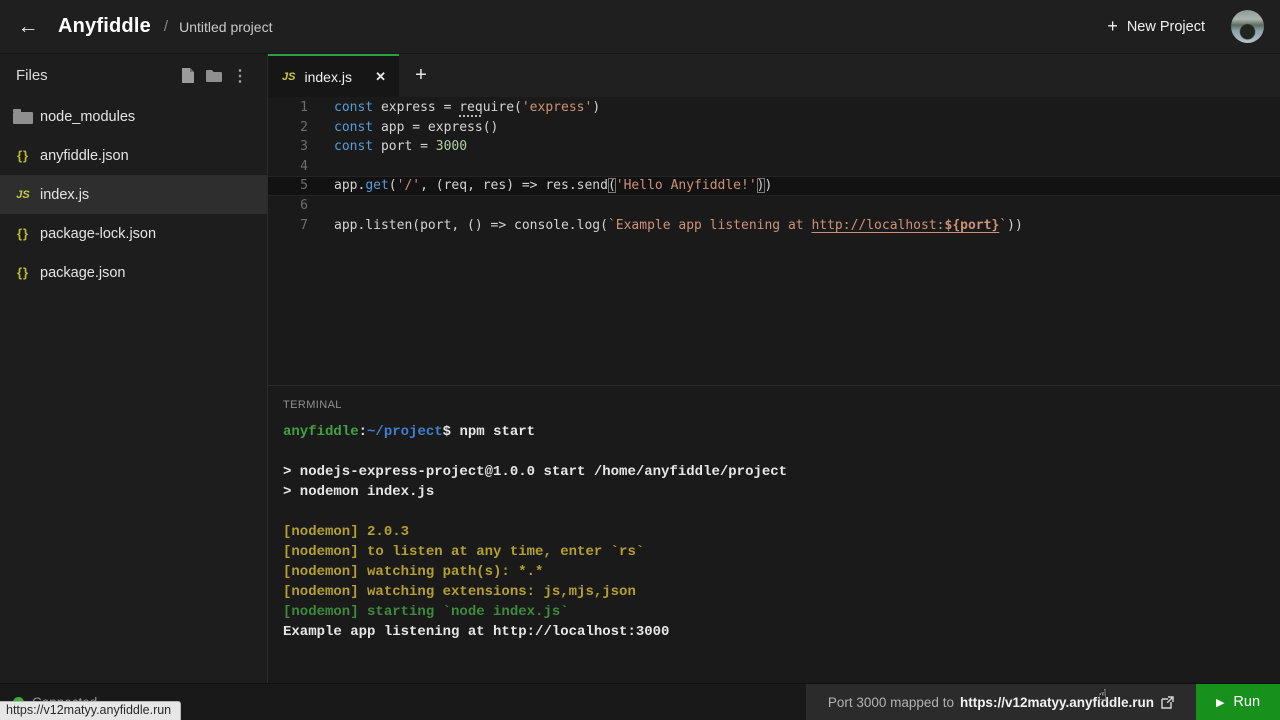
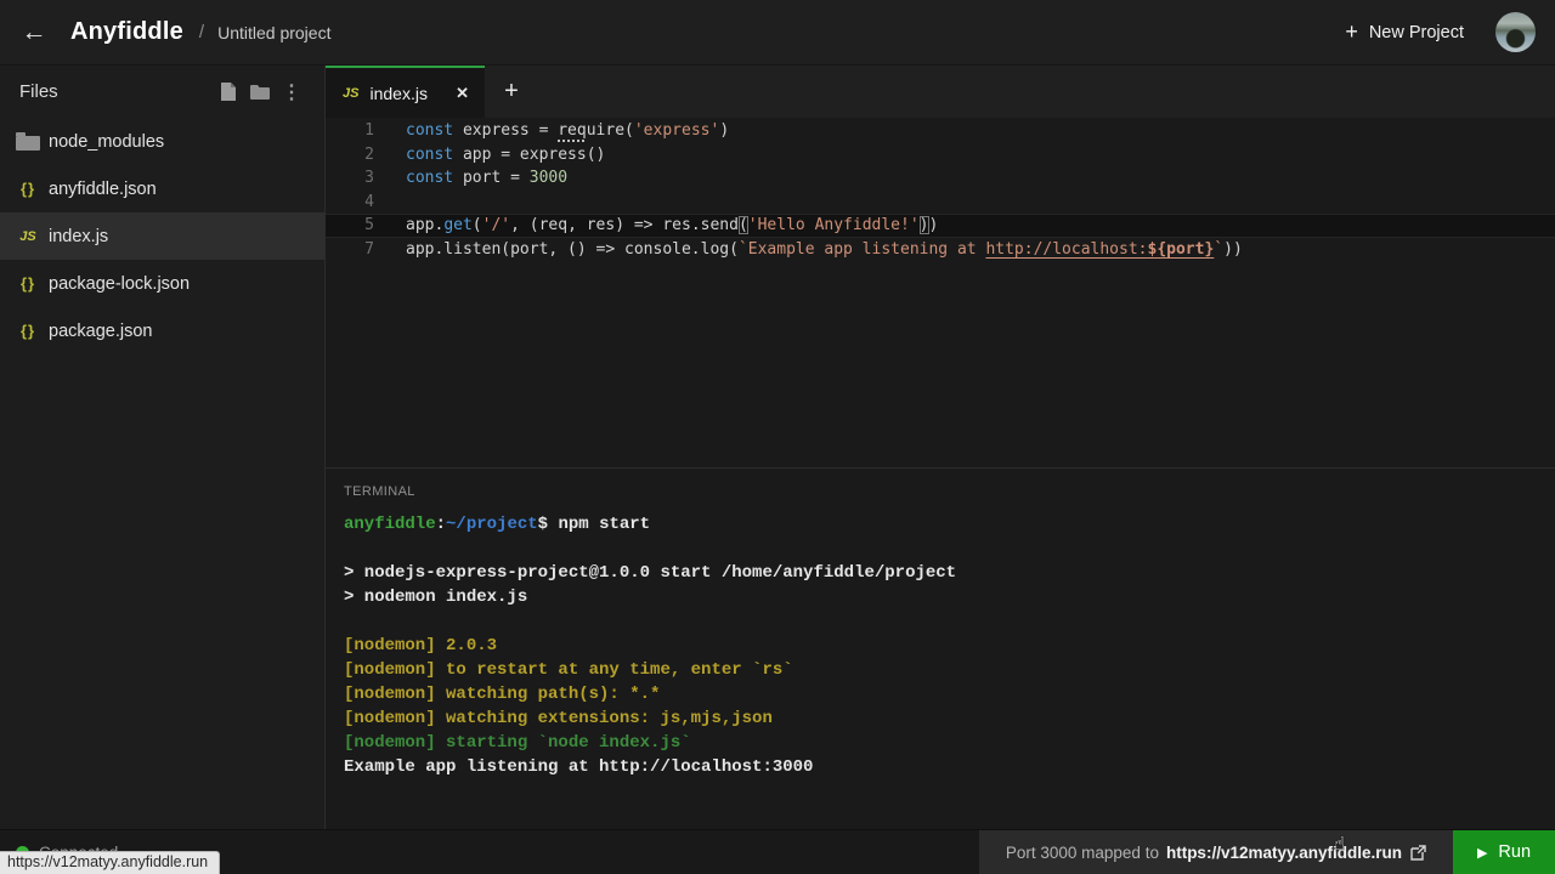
  ←
  Anyfiddle
  /
  Untitled project
  +
  New Project
  Files
  ⋮
  node_modules
  {}
  anyfiddle.json
  JS
  index.js
  {}
  package-lock.json
  {}
  package.json
  JS
  index.js
  ✕
  +
  1
  const express = require('express')
  2
  const app = express()
  3
  const port = 3000
  4
  5
  app.get('/', (req, res) => res.send('Hello Anyfiddle!'))
- 6
  7
  app.listen(port, () => console.log(`Example app listening at http://localhost:${port}`))
  TERMINAL
  anyfiddle:~/project$ npm start
  > nodejs-express-project@1.0.0 start /home/anyfiddle/project
  > nodemon index.js
  [nodemon] 2.0.3
- [nodemon] to listen at any time, enter `rs`
+ [nodemon] to restart at any time, enter `rs`
  [nodemon] watching path(s): *.*
  [nodemon] watching extensions: js,mjs,json
  [nodemon] starting `node index.js`
  Example app listening at http://localhost:3000
  Port 3000 mapped to
  https://v12matyy.anyfiddle.run
  ▶
  Run
  https://v12matyy.anyfiddle.run
  ☝
